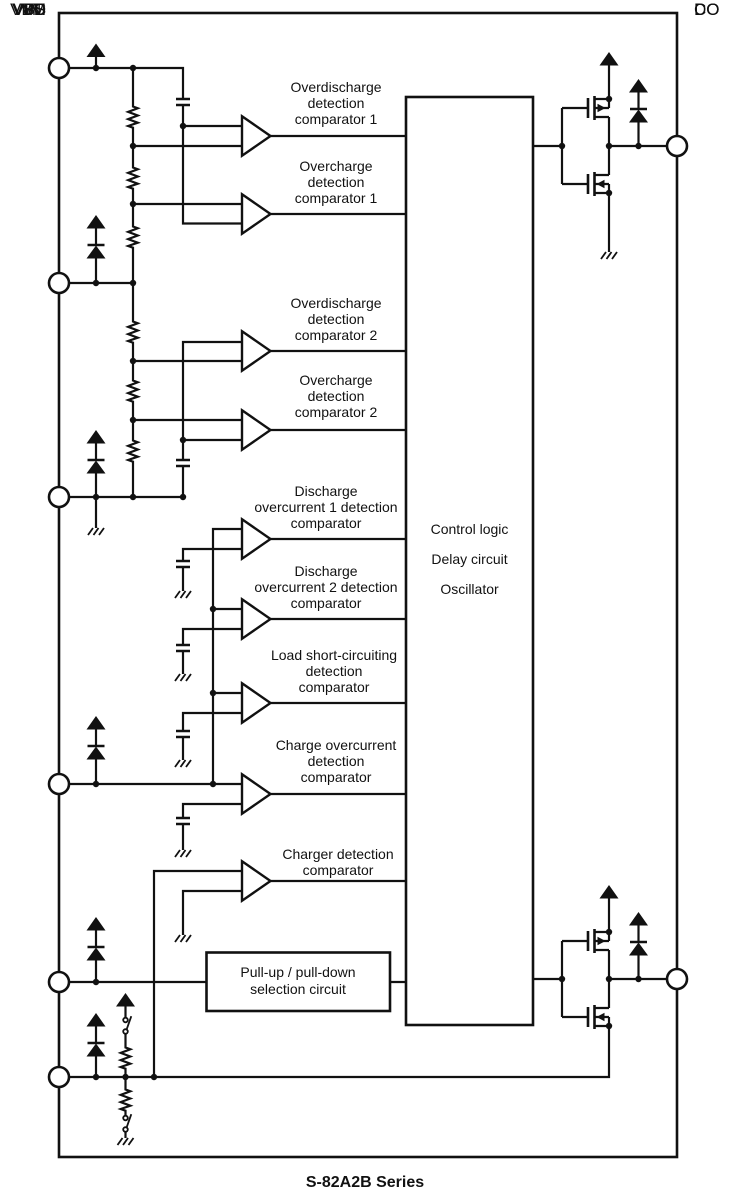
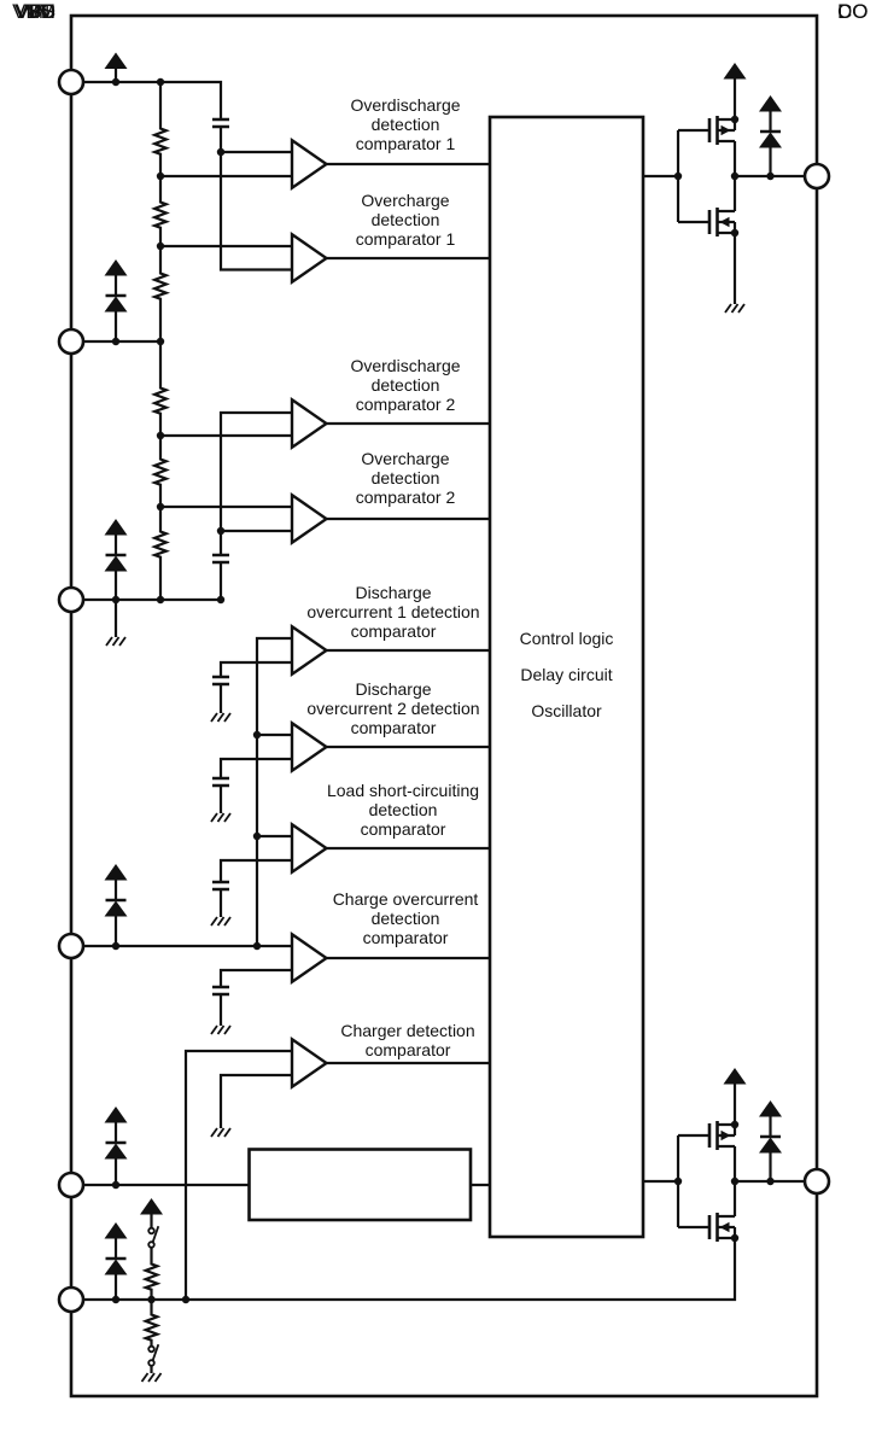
  VDD
  VC
  VSS
  VINI
  PS
  VM
  DO
  CO
  Overdischarge
  detection
  comparator 1
  Overcharge
  detection
  comparator 1
  Overdischarge
  detection
  comparator 2
  Overcharge
  detection
  comparator 2
  Discharge
  overcurrent 1 detection
  comparator
  Discharge
  overcurrent 2 detection
  comparator
  Load short-circuiting
  detection
  comparator
  Charge overcurrent
  detection
  comparator
  Charger detection
  comparator
  Control logic
  Delay circuit
  Oscillator
- Pull-up / pull-down
- selection circuit
- S-82A2B Series
